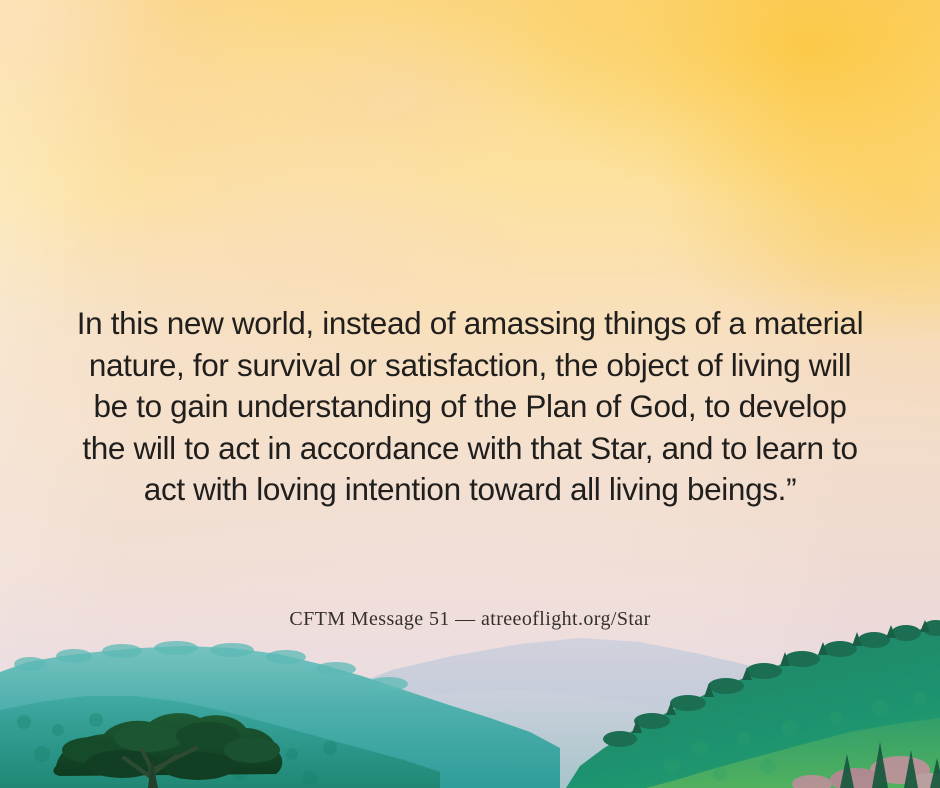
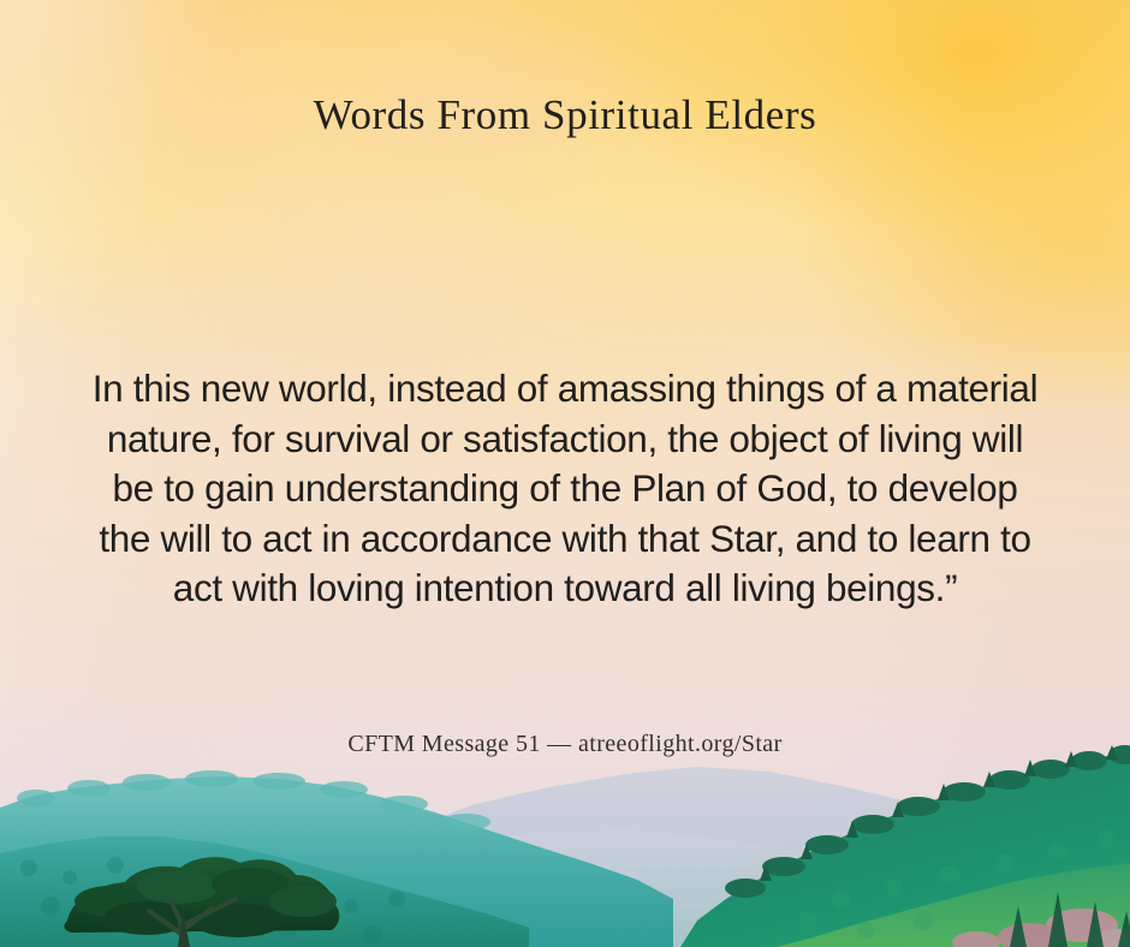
+ Words From Spiritual Elders
  In this new world, instead of amassing things of a material nature, for survival or satisfaction, the object of living will be to gain understanding of the Plan of God, to develop the will to act in accordance with that Star, and to learn to act with loving intention toward all living beings.”
  CFTM Message 51 — atreeoflight.org/Star
